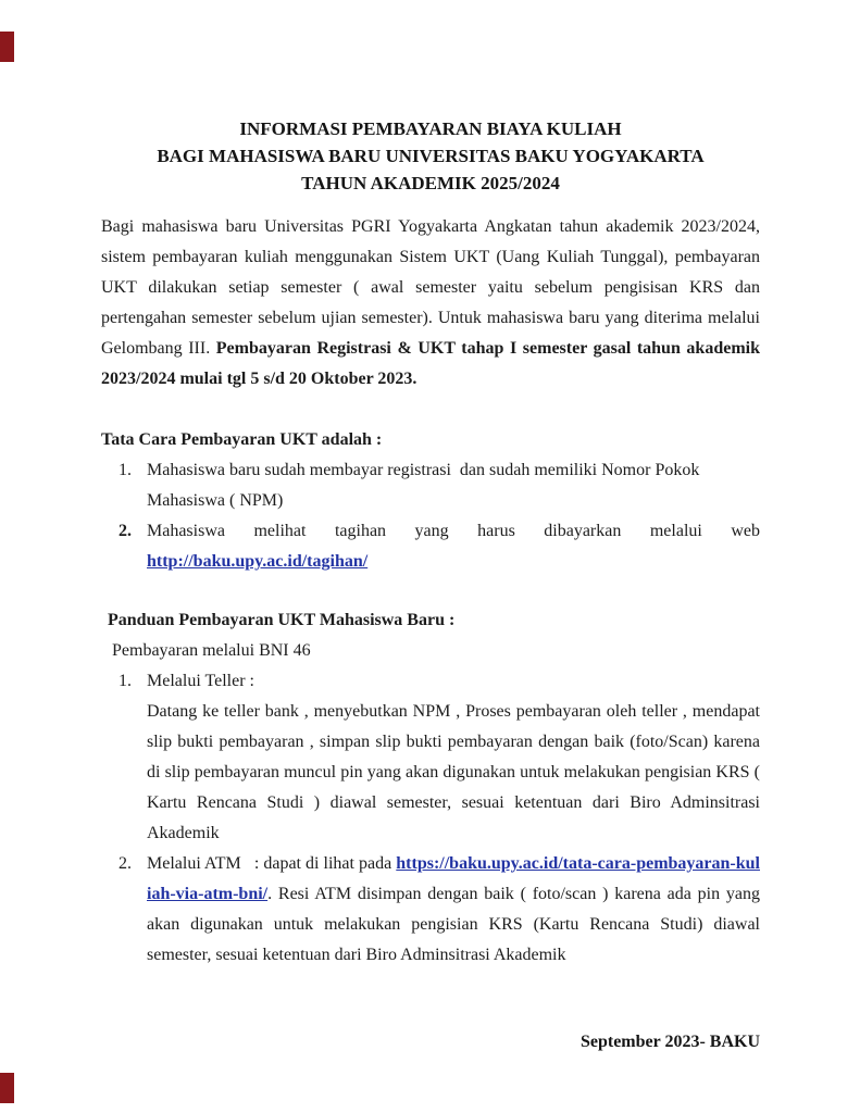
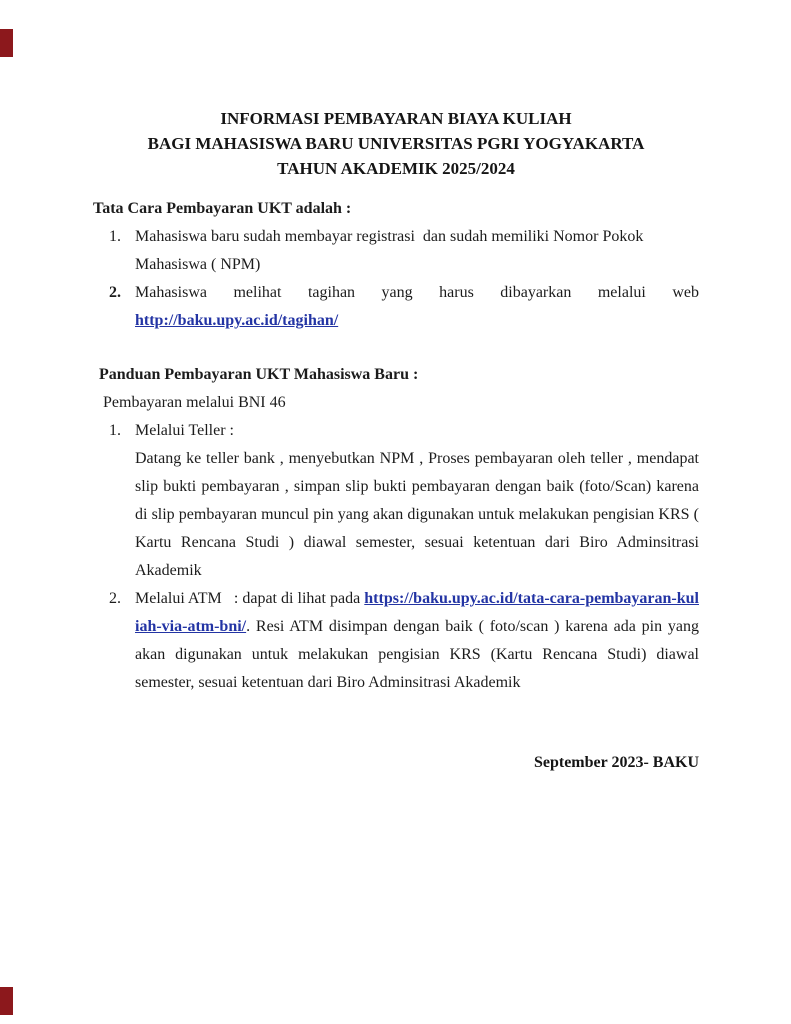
  INFORMASI PEMBAYARAN BIAYA KULIAH
- BAGI MAHASISWA BARU UNIVERSITAS BAKU YOGYAKARTA
+ BAGI MAHASISWA BARU UNIVERSITAS PGRI YOGYAKARTA
  TAHUN AKADEMIK 2025/2024
- Bagi mahasiswa baru Universitas PGRI Yogyakarta Angkatan tahun akademik 2023/2024, sistem pembayaran kuliah menggunakan Sistem UKT (Uang Kuliah Tunggal), pembayaran UKT dilakukan setiap semester ( awal semester yaitu sebelum pengisisan KRS dan pertengahan semester sebelum ujian semester). Untuk mahasiswa baru yang diterima melalui Gelombang III. Pembayaran Registrasi & UKT tahap I semester gasal tahun akademik 2023/2024 mulai tgl 5 s/d 20 Oktober 2023.
  Tata Cara Pembayaran UKT adalah :
  1.
  Mahasiswa baru sudah membayar registrasi dan sudah memiliki Nomor Pokok Mahasiswa ( NPM)
  2.
  Mahasiswa melihat tagihan yang harus dibayarkan melalui web
  http://baku.upy.ac.id/tagihan/
  Panduan Pembayaran UKT Mahasiswa Baru :
  Pembayaran melalui BNI 46
  1.
  Melalui Teller :
  Datang ke teller bank , menyebutkan NPM , Proses pembayaran oleh teller , mendapat slip bukti pembayaran , simpan slip bukti pembayaran dengan baik (foto/Scan) karena di slip pembayaran muncul pin yang akan digunakan untuk melakukan pengisian KRS ( Kartu Rencana Studi ) diawal semester, sesuai ketentuan dari Biro Adminsitrasi Akademik
  2.
  Melalui ATM : dapat di lihat pada https://baku.upy.ac.id/tata-cara-pembayaran-kuliah-via-atm-bni/. Resi ATM disimpan dengan baik ( foto/scan ) karena ada pin yang akan digunakan untuk melakukan pengisian KRS (Kartu Rencana Studi) diawal semester, sesuai ketentuan dari Biro Adminsitrasi Akademik
  September 2023- BAKU
